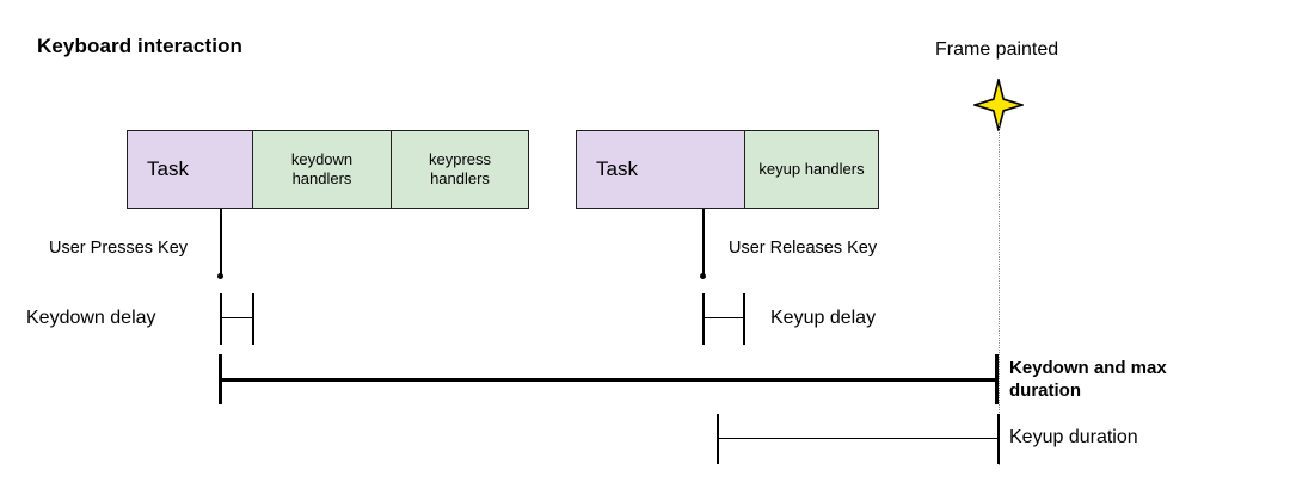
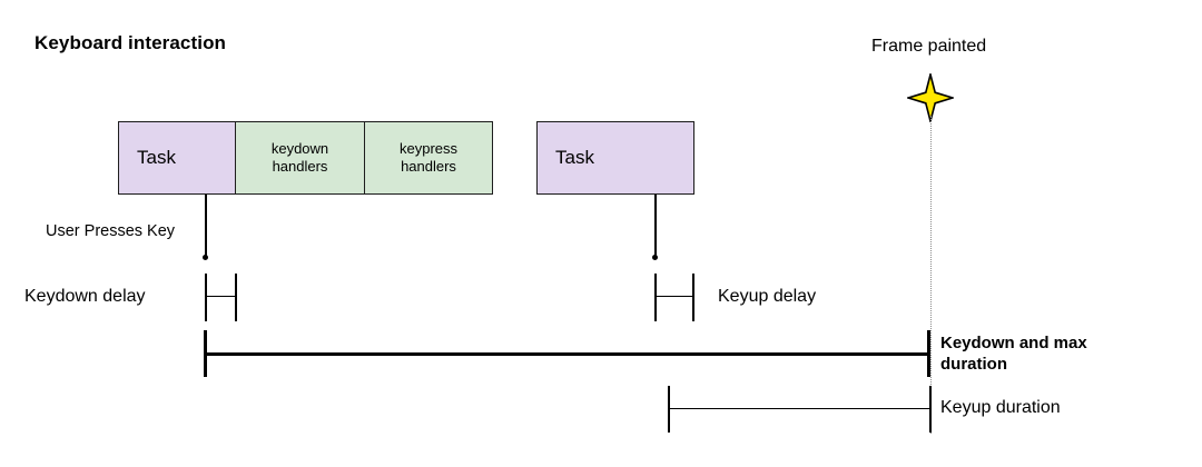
  Keyboard interaction
  Frame painted
  Task
  keydown
  handlers
  keypress
  handlers
  User Presses Key
  Task
- keyup handlers
- User Releases Key
  Keydown delay
  Keyup delay
  Keydown and max duration
  Keyup duration
